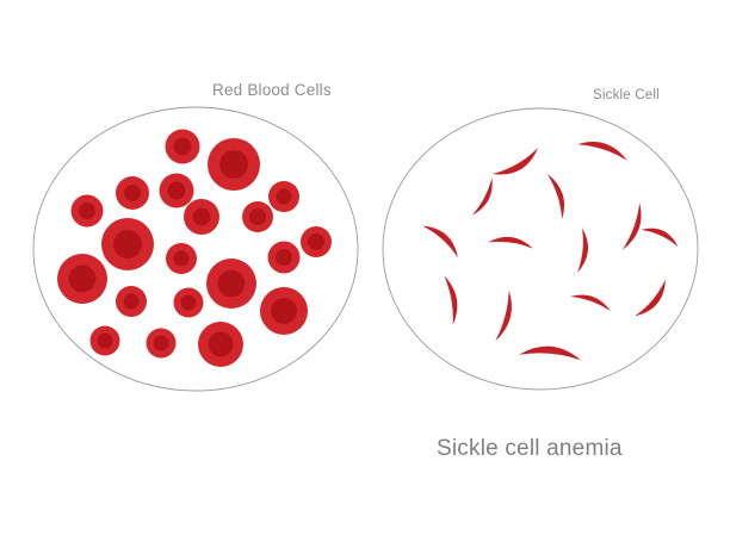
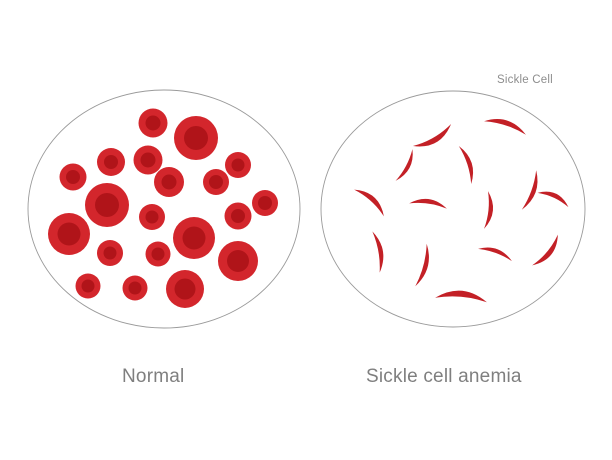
- Red Blood Cells
  Sickle Cell
+ Normal
  Sickle cell anemia
